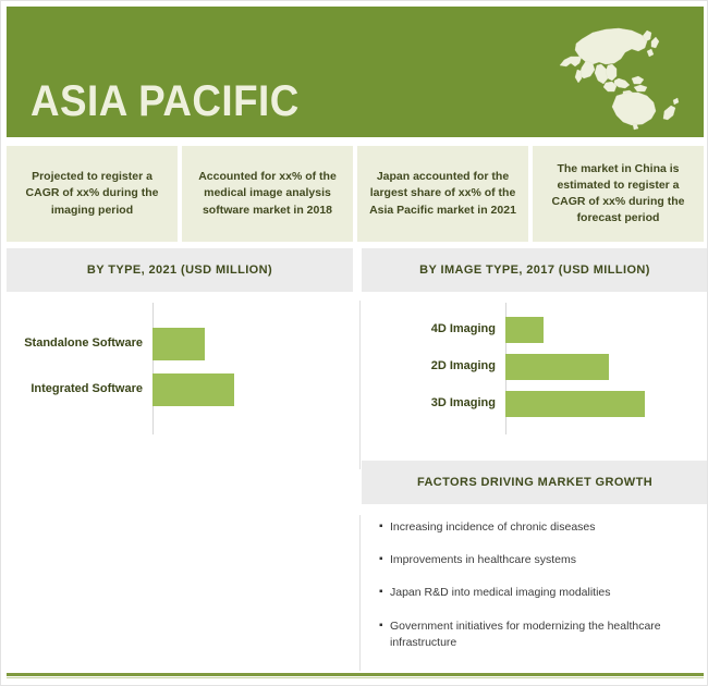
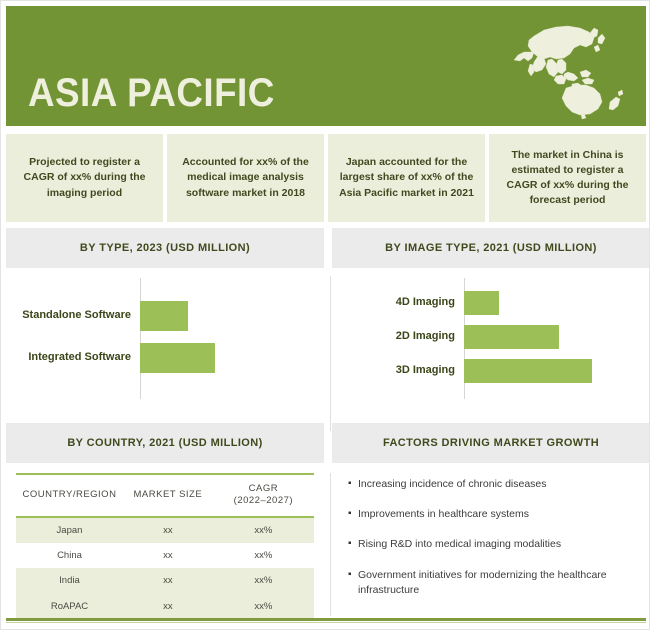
  ASIA PACIFIC
  Projected to register a CAGR of xx% during the imaging period
  Accounted for xx% of the medical image analysis software market in 2018
  Japan accounted for the largest share of xx% of the Asia Pacific market in 2021
  The market in China is estimated to register a CAGR of xx% during the forecast period
- BY TYPE, 2021 (USD MILLION)
+ BY TYPE, 2023 (USD MILLION)
  Standalone Software
  Integrated Software
- BY IMAGE TYPE, 2017 (USD MILLION)
+ BY IMAGE TYPE, 2021 (USD MILLION)
  4D Imaging
  2D Imaging
  3D Imaging
+ BY COUNTRY, 2021 (USD MILLION)
+ COUNTRY/REGION	MARKET SIZE	CAGR (2022–2027)
+ Japan	xx	xx%
+ China	xx	xx%
+ India	xx	xx%
+ RoAPAC	xx	xx%
  FACTORS DRIVING MARKET GROWTH
  ▪
  Increasing incidence of chronic diseases
  ▪
  Improvements in healthcare systems
  ▪
- Japan R&D into medical imaging modalities
+ Rising R&D into medical imaging modalities
  ▪
  Government initiatives for modernizing the healthcare infrastructure
